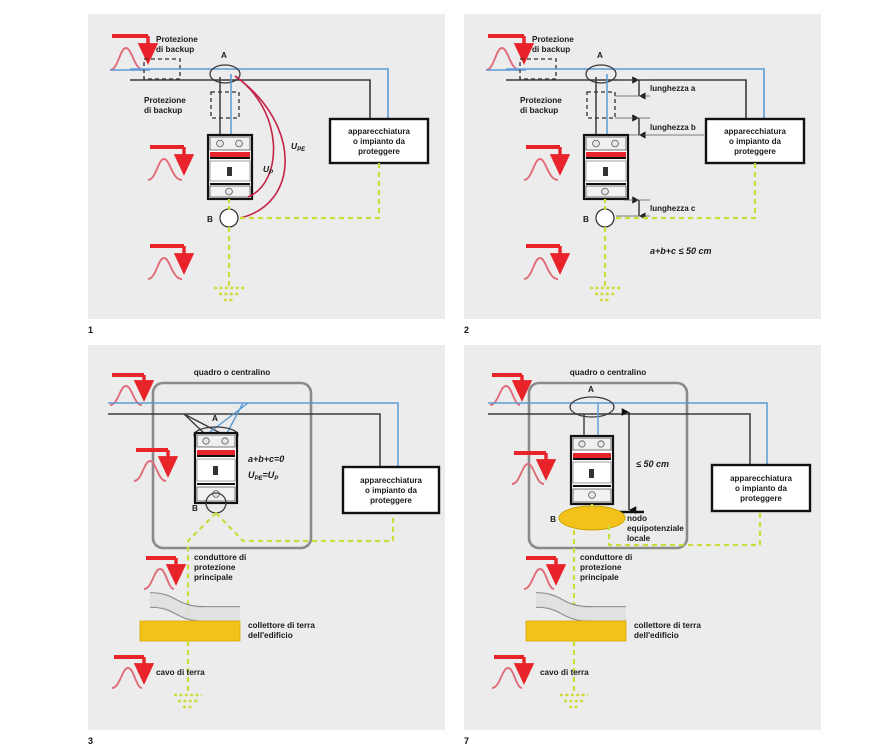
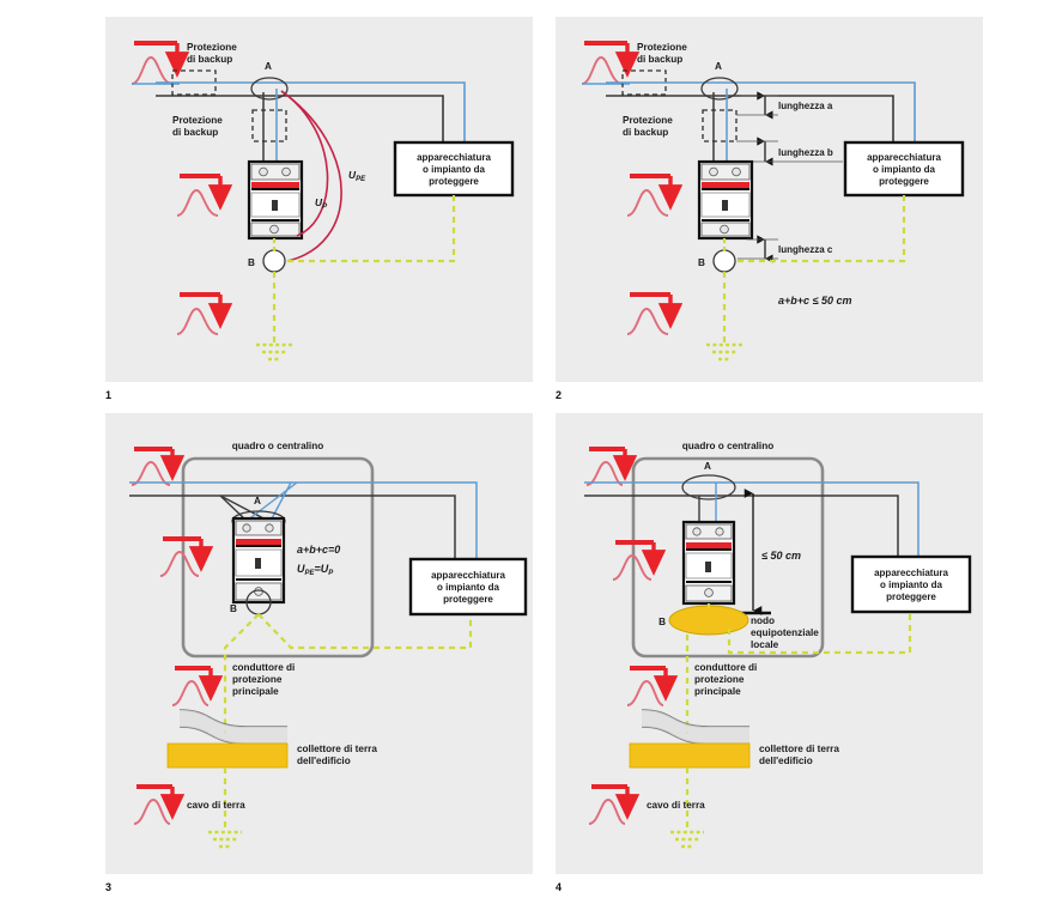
  Protezione
  di backup
  A
  Protezione
  di backup
  B
  apparecchiatura
  o impianto da
  proteggere
  1
  Protezione
  di backup
  A
  Protezione
  di backup
  lunghezza a
  lunghezza b
  lunghezza c
  B
  apparecchiatura
  o impianto da
  proteggere
  a+b+c ≤ 50 cm
  2
  quadro o centralino
  A
  a+b+c=0
  B
  apparecchiatura
  o impianto da
  proteggere
  conduttore di
  protezione
  principale
  collettore di terra
  dell'edificio
  cavo di terra
  3
  quadro o centralino
  A
  ≤ 50 cm
  B
  nodo
  equipotenziale
  locale
  apparecchiatura
  o impianto da
  proteggere
  conduttore di
  protezione
  principale
  collettore di terra
  dell'edificio
  cavo di terra
- 7
+ 4
